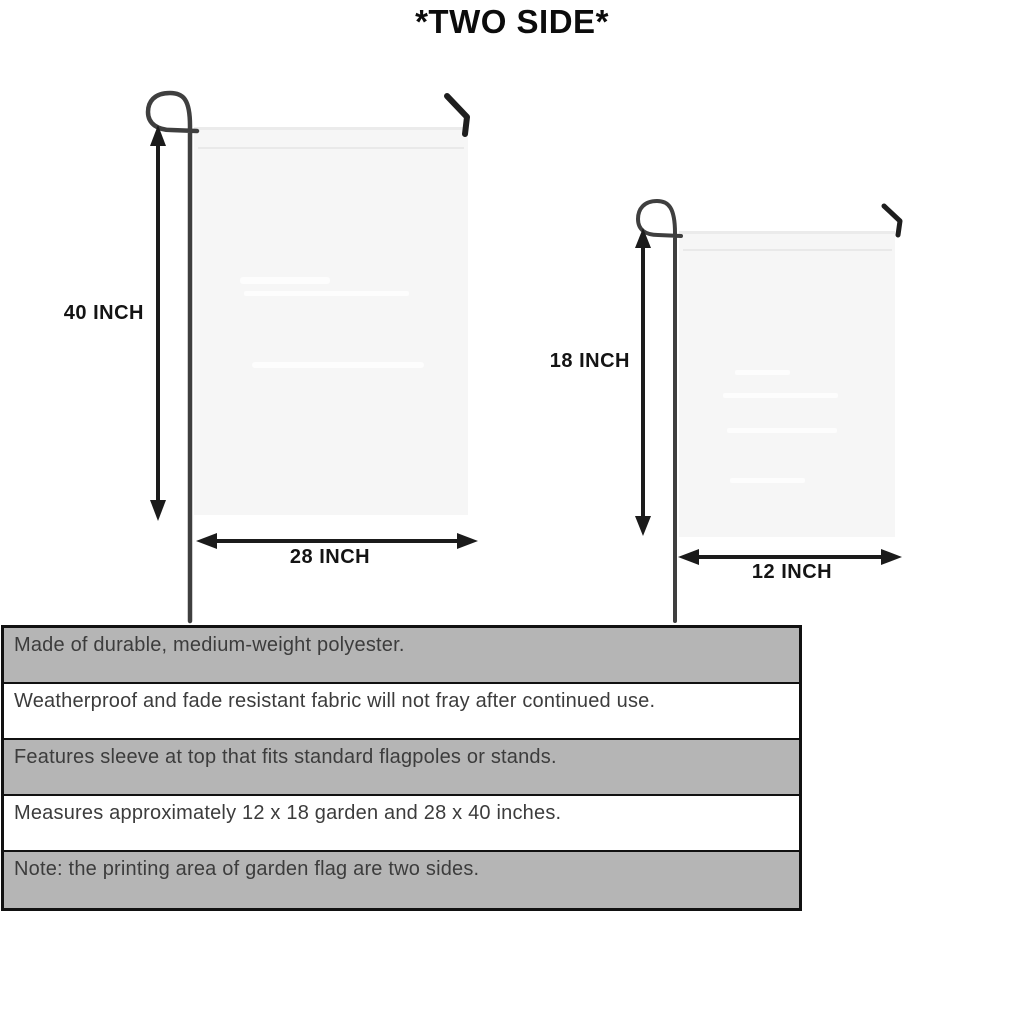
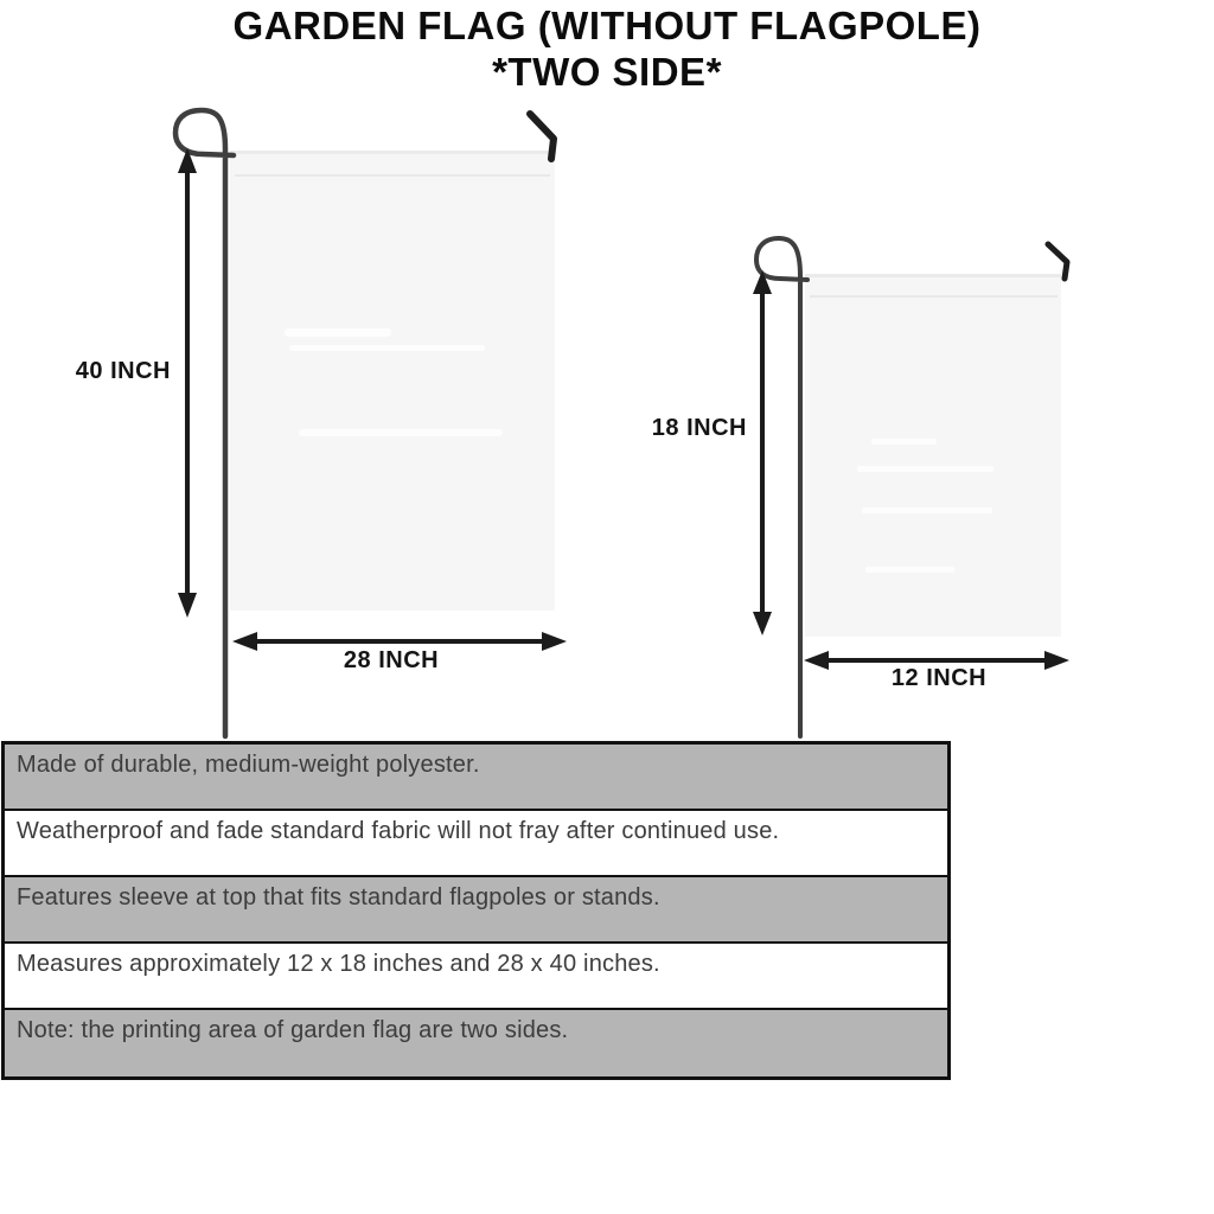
+ GARDEN FLAG (WITHOUT FLAGPOLE)
  *TWO SIDE*
  40 INCH
  28 INCH
  18 INCH
  12 INCH
  Made of durable, medium-weight polyester.
- Weatherproof and fade resistant fabric will not fray after continued use.
+ Weatherproof and fade standard fabric will not fray after continued use.
  Features sleeve at top that fits standard flagpoles or stands.
- Measures approximately 12 x 18 garden and 28 x 40 inches.
+ Measures approximately 12 x 18 inches and 28 x 40 inches.
  Note: the printing area of garden flag are two sides.
